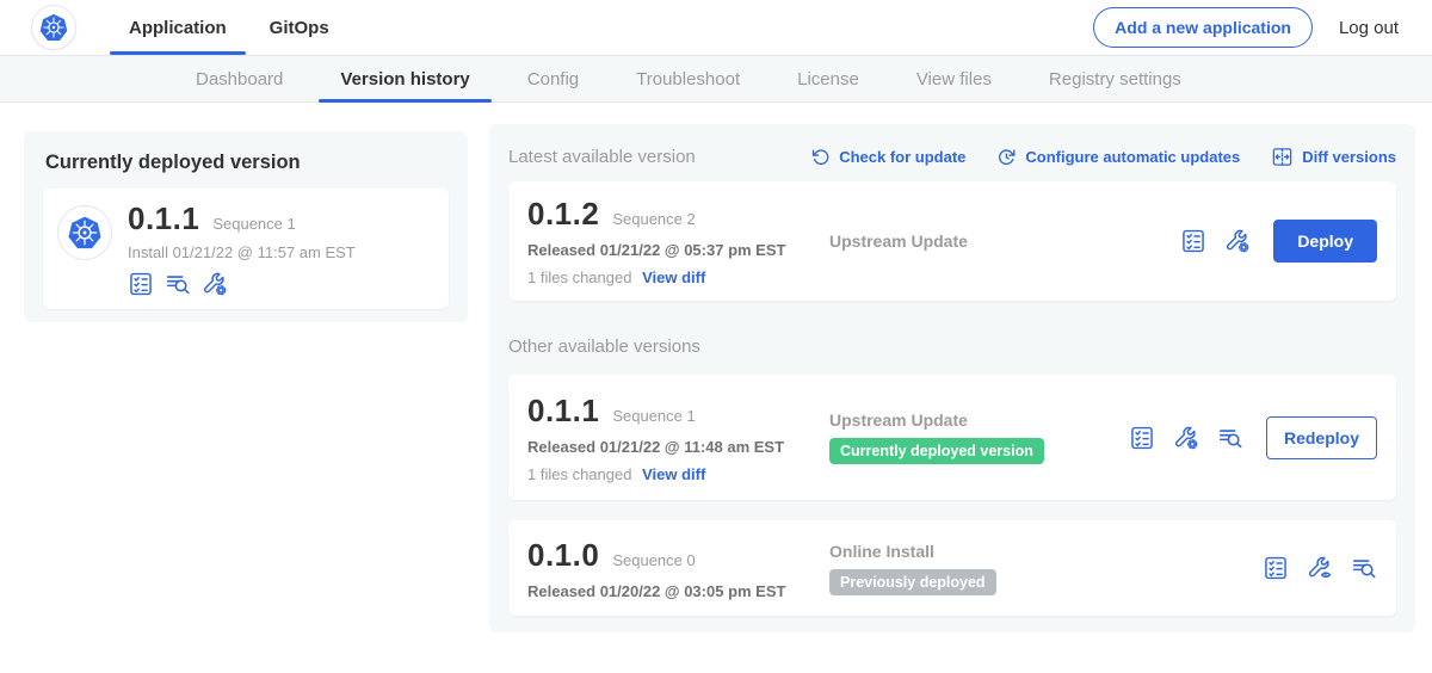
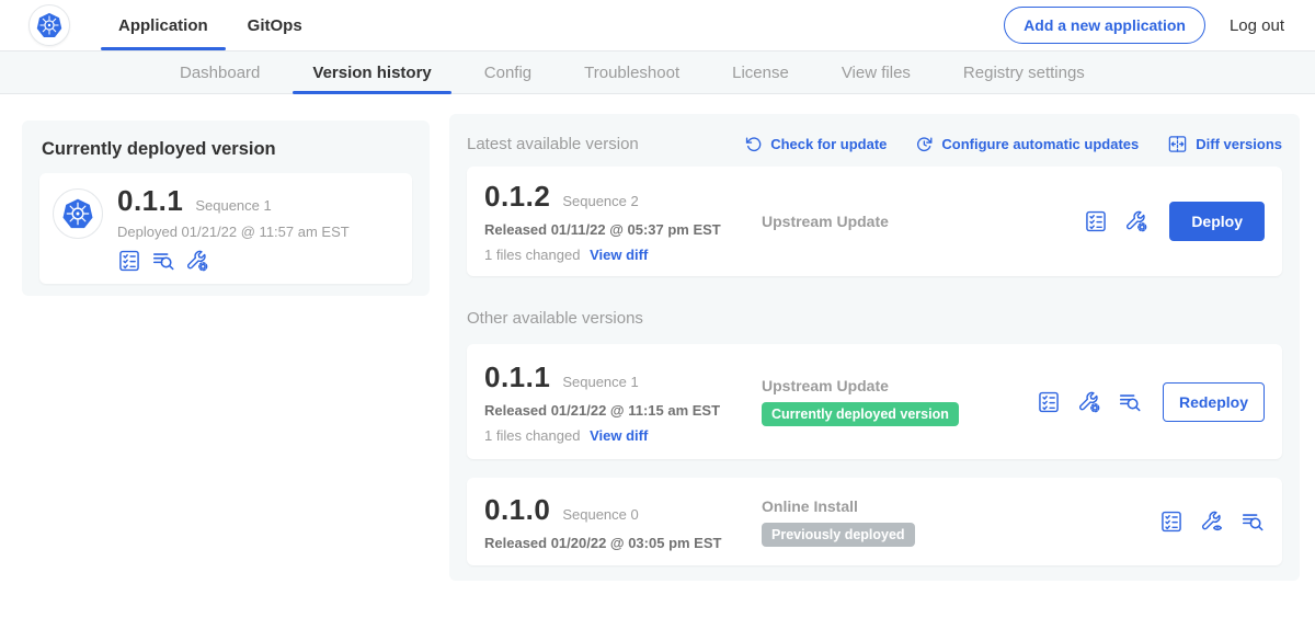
  Application
  GitOps
  Add a new application
  Log out
  Dashboard
  Version history
  Config
  Troubleshoot
  License
  View files
  Registry settings
  Currently deployed version
  0.1.1
  Sequence 1
- Install 01/21/22 @ 11:57 am EST
+ Deployed 01/21/22 @ 11:57 am EST
  Latest available version
  Check for update
  Configure automatic updates
  Diff versions
  0.1.2
  Sequence 2
- Released 01/21/22 @ 05:37 pm EST
+ Released 01/11/22 @ 05:37 pm EST
  1 files changed View diff
  Upstream Update
  Deploy
  Other available versions
  0.1.1
  Sequence 1
- Released 01/21/22 @ 11:48 am EST
+ Released 01/21/22 @ 11:15 am EST
  1 files changed View diff
  Upstream Update
  Currently deployed version
  Redeploy
  0.1.0
  Sequence 0
  Released 01/20/22 @ 03:05 pm EST
  Online Install
  Previously deployed
